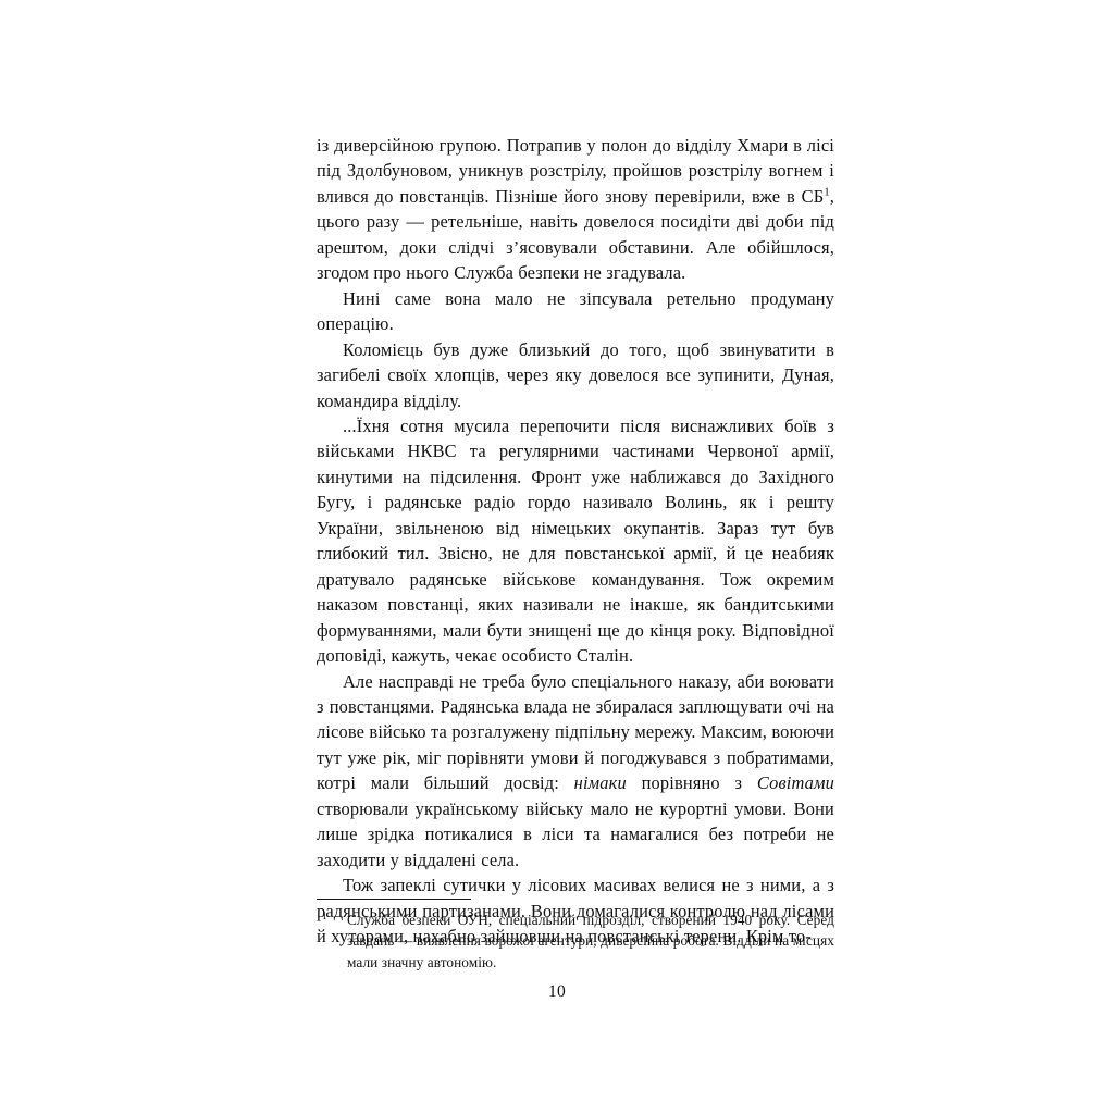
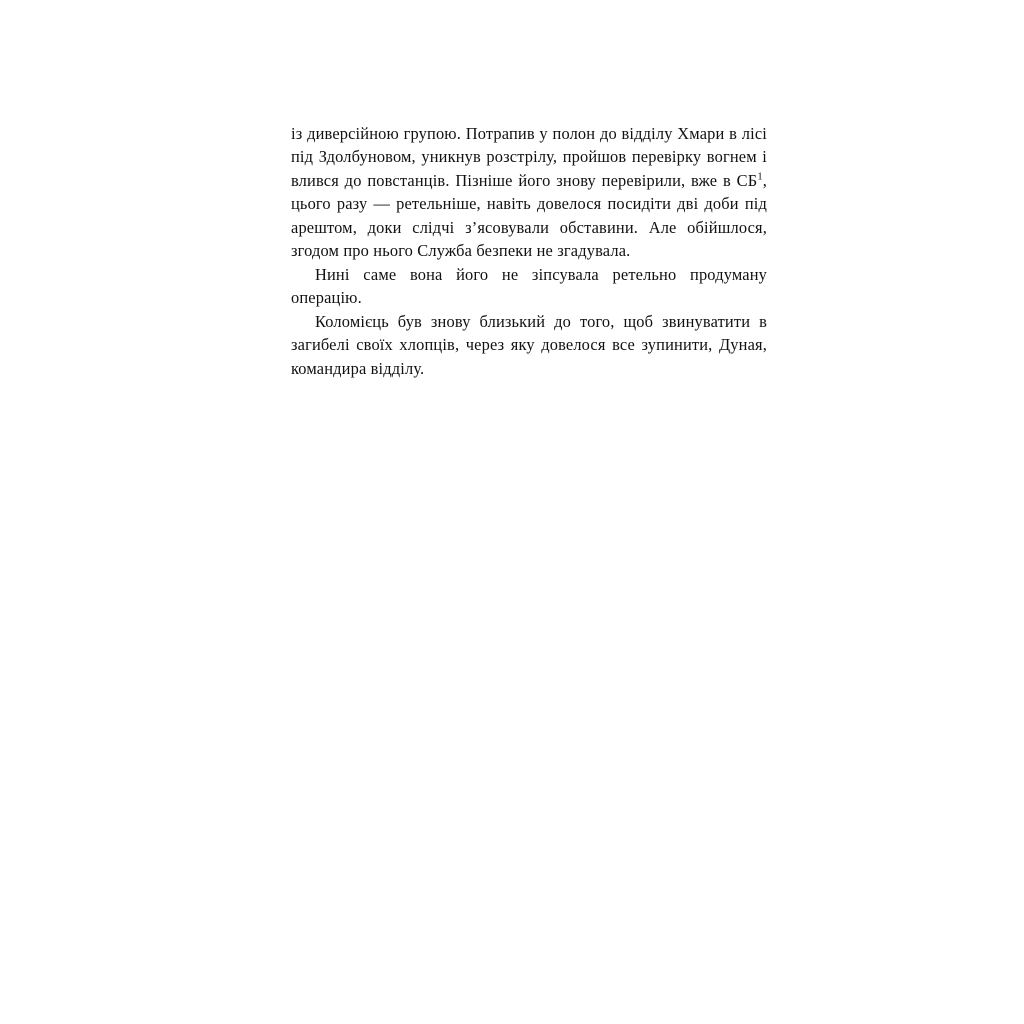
- із диверсійною групою. Потрапив у полон до відділу Хмари в лісі під Здолбуновом, уникнув розстрілу, пройшов розстрілу вогнем і влився до повстанців. Пізніше його знову перевірили, вже в СБ1, цього разу — ретельніше, навіть довелося посидіти дві доби під арештом, доки слідчі з’ясовували обставини. Але обійшлося, згодом про нього Служба безпеки не згадувала.
+ із диверсійною групою. Потрапив у полон до відділу Хмари в лісі під Здолбуновом, уникнув розстрілу, пройшов перевірку вогнем і влився до повстанців. Пізніше його знову перевірили, вже в СБ1, цього разу — ретельніше, навіть довелося посидіти дві доби під арештом, доки слідчі з’ясовували обставини. Але обійшлося, згодом про нього Служба безпеки не згадувала.
- Нині саме вона мало не зіпсувала ретельно продуману операцію.
+ Нині саме вона його не зіпсувала ретельно продуману операцію.
- Коломієць був дуже близький до того, щоб звинуватити в загибелі своїх хлопців, через яку довелося все зупинити, Дуная, командира відділу.
+ Коломієць був знову близький до того, щоб звинуватити в загибелі своїх хлопців, через яку довелося все зупинити, Дуная, командира відділу.
- ...Їхня сотня мусила перепочити після виснажливих боїв з військами НКВС та регулярними частинами Червоної армії, кинутими на підсилення. Фронт уже наближався до Західного Бугу, і радянське радіо гордо називало Волинь, як і решту України, звільненою від німецьких окупантів. Зараз тут був глибокий тил. Звісно, не для повстанської армії, й це неабияк дратувало радянське військове командування. Тож окремим наказом повстанці, яких називали не інакше, як бандитськими формуваннями, мали бути знищені ще до кінця року. Відповідної доповіді, кажуть, чекає особисто Сталін.
- Але насправді не треба було спеціального наказу, аби воювати з повстанцями. Радянська влада не збиралася заплющувати очі на лісове військо та розгалужену підпільну мережу. Максим, воюючи тут уже рік, міг порівняти умови й погоджувався з побратимами, котрі мали більший досвід: німаки порівняно з Совітами створювали українському війську мало не курортні умови. Вони лише зрідка потикалися в ліси та намагалися без потреби не заходити у віддалені села.
- Тож запеклі сутички у лісових масивах велися не з ними, а з радянськими партизанами. Вони домагалися контролю над лісами й хуторами, нахабно зайшовши на повстанські терени. Крім то-
- 1
- Служба безпеки ОУН, спеціальний підрозділ, створений 1940 року. Серед завдань — виявлення ворожої агентури, диверсійна робота. Відділи на місцях мали значну автономію.
- 10
